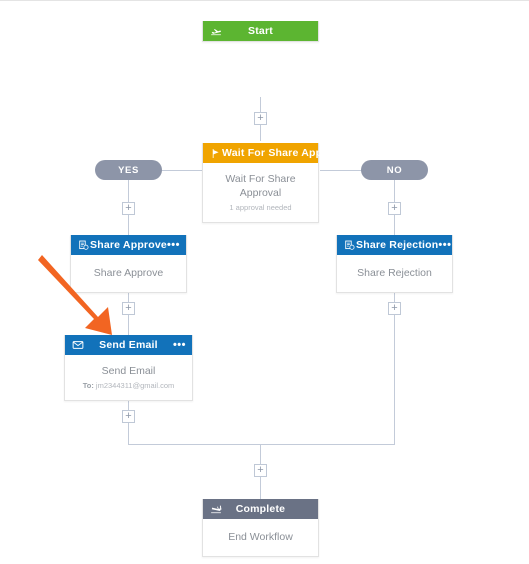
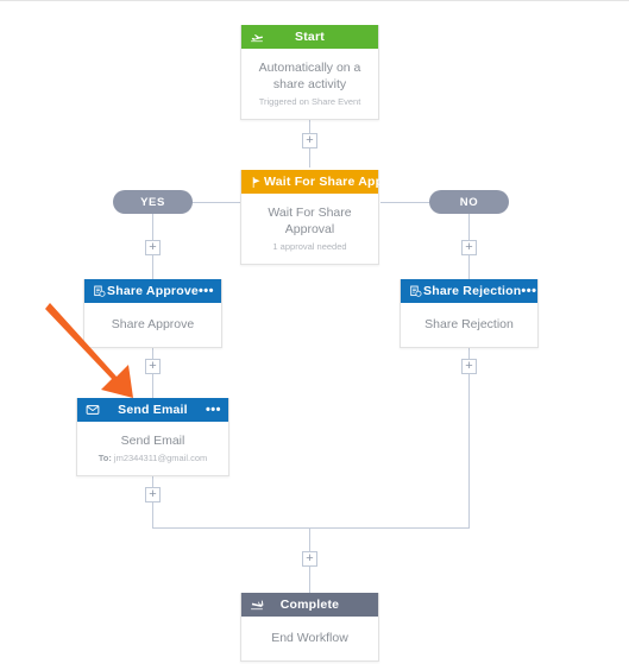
  +
  +
  +
  +
  +
  +
  +
  Start
+ Automatically on a share activity
+ Triggered on Share Event
  Wait For Share Approval
  Wait For Share Approval
  1 approval needed
  YES
  NO
  Share Approve
  •••
  Share Approve
  Share Rejection
  •••
  Share Rejection
  Send Email
  •••
  Send Email
  To: jm2344311@gmail.com
  Complete
  End Workflow
